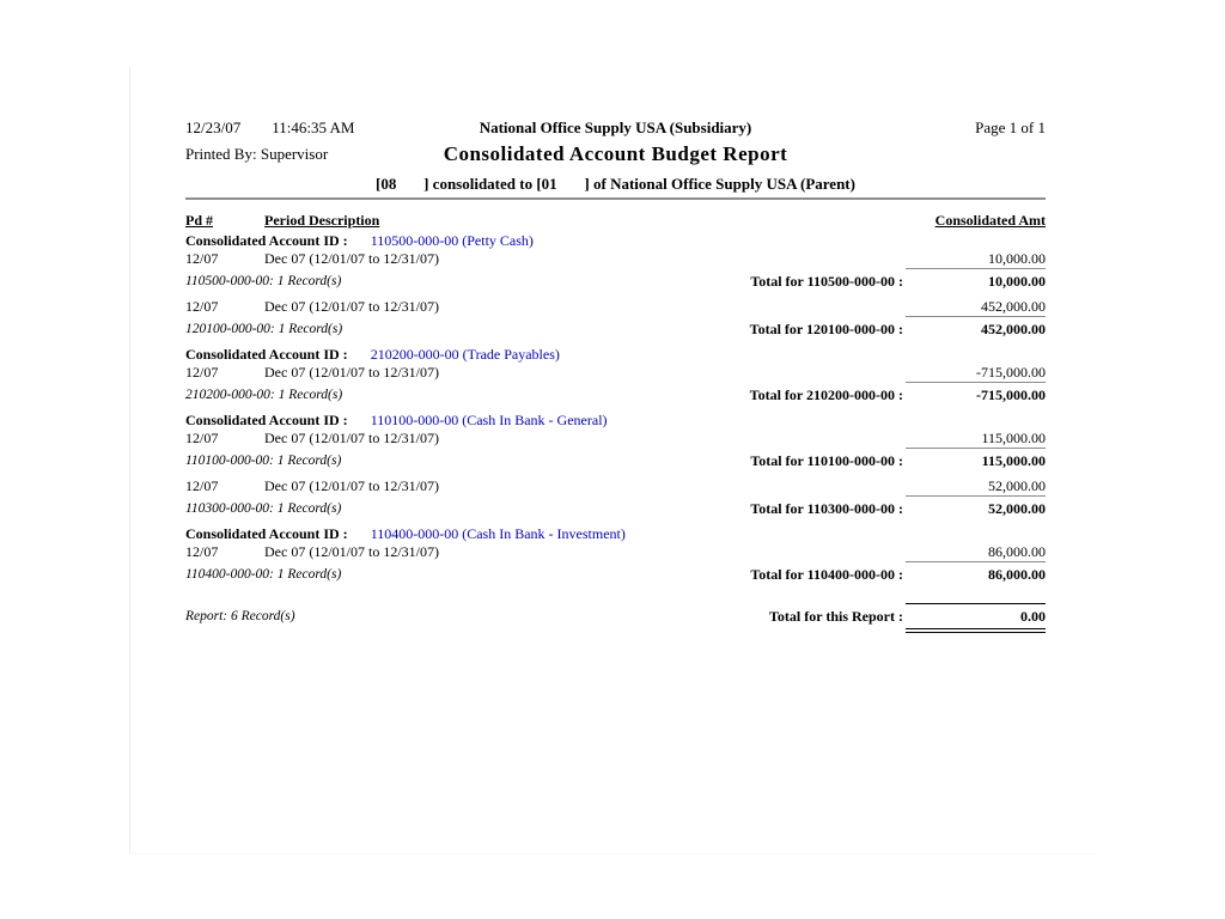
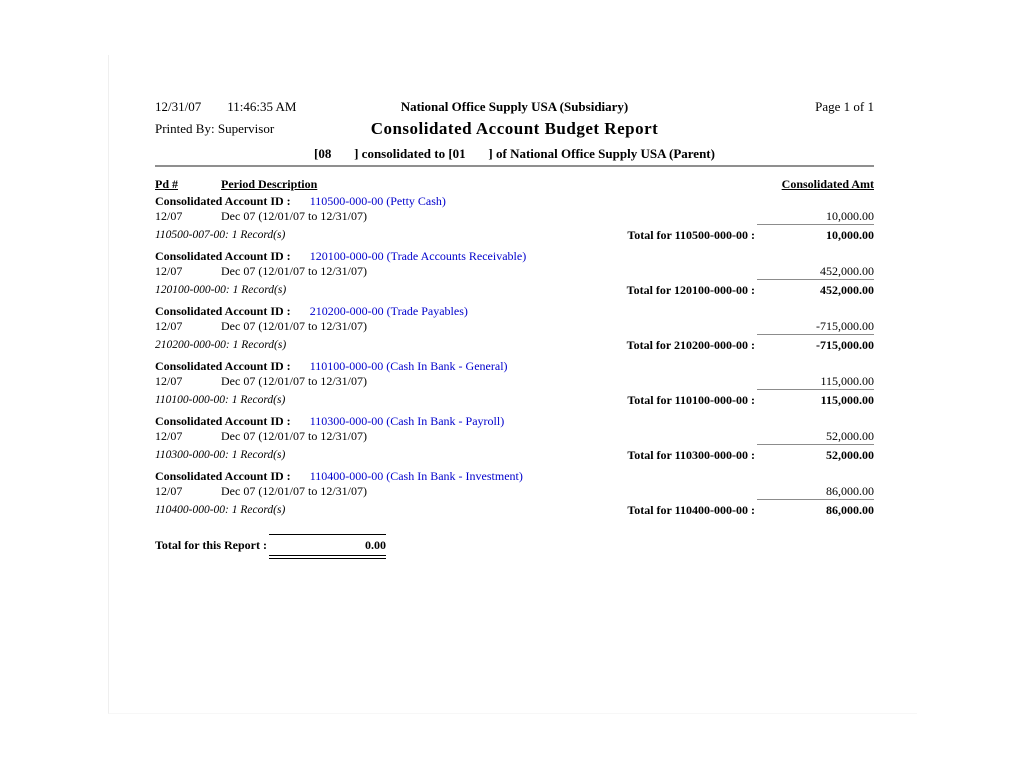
- 12/23/07 11:46:35 AM
+ 12/31/07 11:46:35 AM
  National Office Supply USA (Subsidiary)
  Page 1 of 1
  Printed By: Supervisor
  Consolidated Account Budget Report
  [08 ] consolidated to [01 ] of National Office Supply USA (Parent)
  Pd #
  Period Description
  Consolidated Amt
  Consolidated Account ID : 110500-000-00 (Petty Cash)
  12/07
  Dec 07 (12/01/07 to 12/31/07)
  10,000.00
- 110500-000-00: 1 Record(s)
+ 110500-007-00: 1 Record(s)
  Total for 110500-000-00 :
  10,000.00
+ Consolidated Account ID : 120100-000-00 (Trade Accounts Receivable)
  12/07
  Dec 07 (12/01/07 to 12/31/07)
  452,000.00
  120100-000-00: 1 Record(s)
  Total for 120100-000-00 :
  452,000.00
  Consolidated Account ID : 210200-000-00 (Trade Payables)
  12/07
  Dec 07 (12/01/07 to 12/31/07)
  -715,000.00
  210200-000-00: 1 Record(s)
  Total for 210200-000-00 :
  -715,000.00
  Consolidated Account ID : 110100-000-00 (Cash In Bank - General)
  12/07
  Dec 07 (12/01/07 to 12/31/07)
  115,000.00
  110100-000-00: 1 Record(s)
  Total for 110100-000-00 :
  115,000.00
+ Consolidated Account ID : 110300-000-00 (Cash In Bank - Payroll)
  12/07
  Dec 07 (12/01/07 to 12/31/07)
  52,000.00
  110300-000-00: 1 Record(s)
  Total for 110300-000-00 :
  52,000.00
  Consolidated Account ID : 110400-000-00 (Cash In Bank - Investment)
  12/07
  Dec 07 (12/01/07 to 12/31/07)
  86,000.00
  110400-000-00: 1 Record(s)
  Total for 110400-000-00 :
  86,000.00
- Report: 6 Record(s)
  Total for this Report :
  0.00
